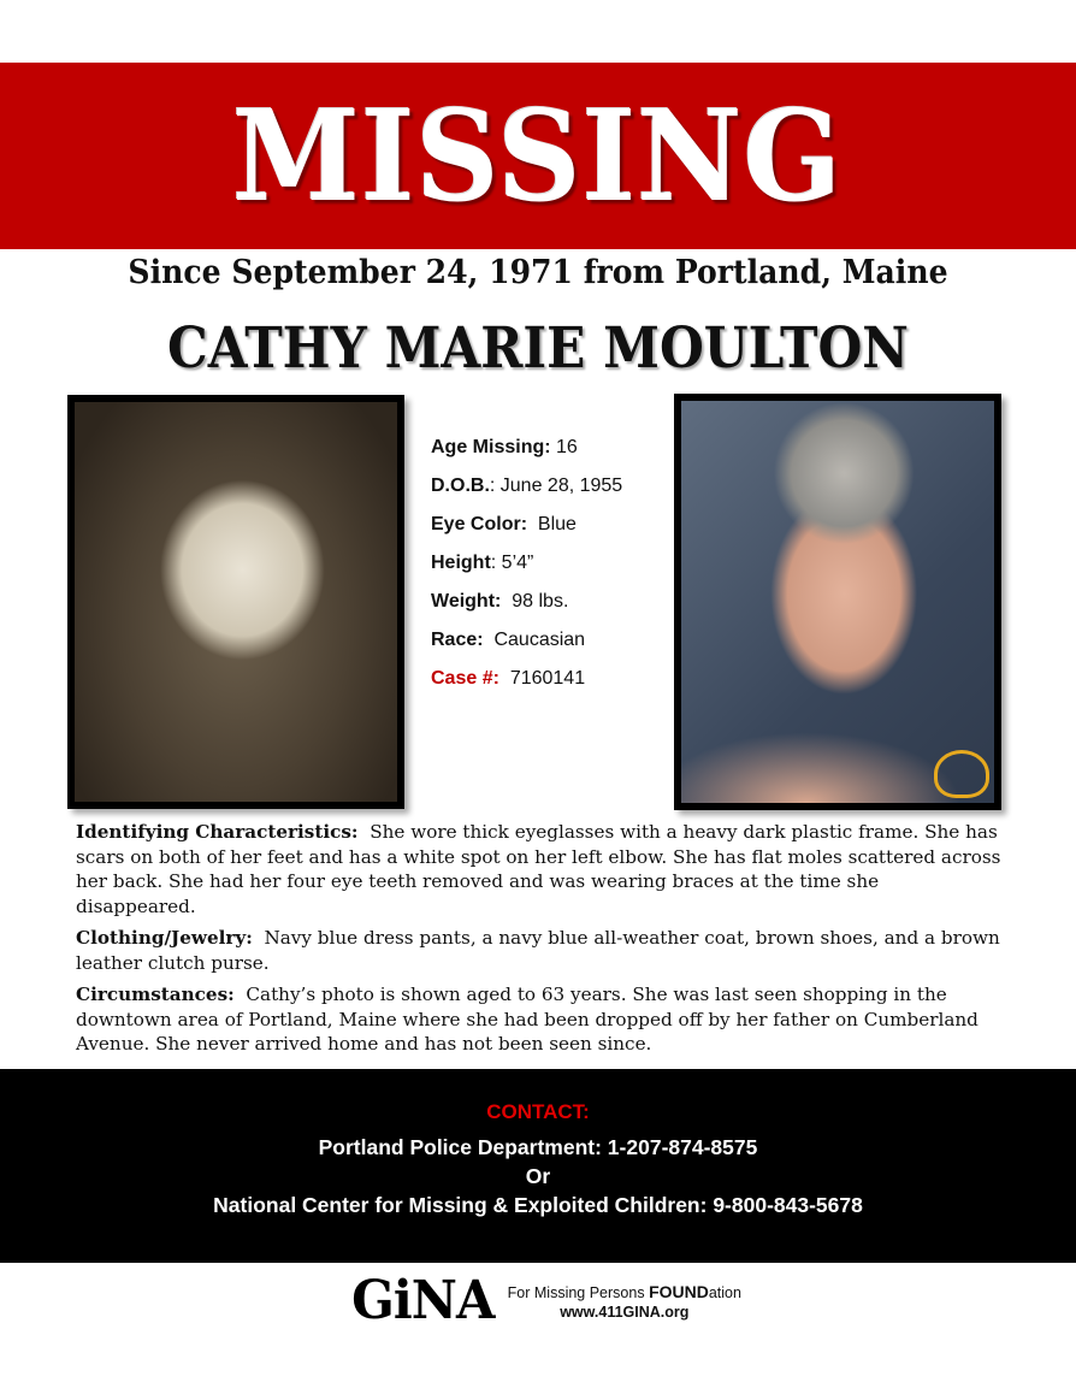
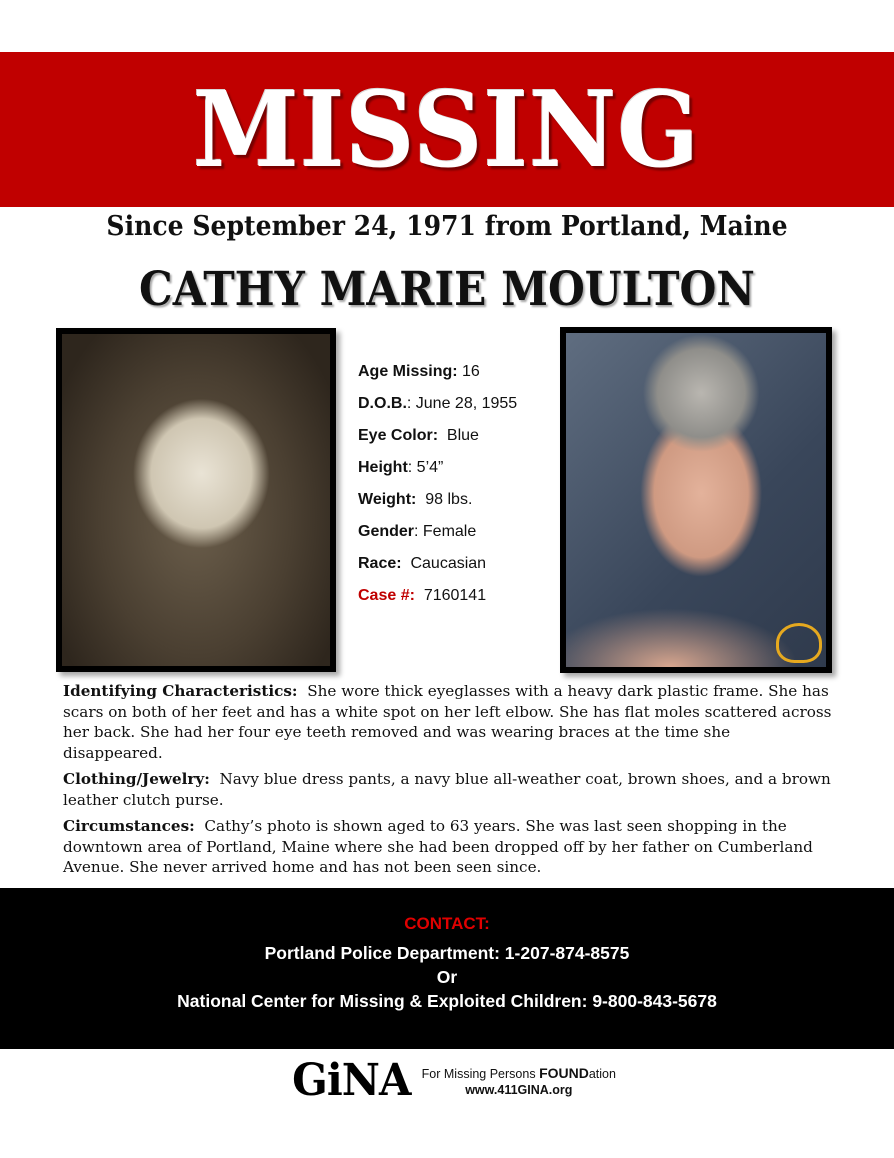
  MISSING
  Since September 24, 1971 from Portland, Maine
  CATHY MARIE MOULTON
  Age Missing: 16
  D.O.B.: June 28, 1955
  Eye Color: Blue
  Height: 5’4”
  Weight: 98 lbs.
+ Gender: Female
  Race: Caucasian
  Case #: 7160141
  Identifying Characteristics: She wore thick eyeglasses with a heavy dark plastic frame. She has scars on both of her feet and has a white spot on her left elbow. She has flat moles scattered across her back. She had her four eye teeth removed and was wearing braces at the time she disappeared.
  Clothing/Jewelry: Navy blue dress pants, a navy blue all-weather coat, brown shoes, and a brown leather clutch purse.
  Circumstances: Cathy’s photo is shown aged to 63 years. She was last seen shopping in the downtown area of Portland, Maine where she had been dropped off by her father on Cumberland Avenue. She never arrived home and has not been seen since.
  CONTACT:
  Portland Police Department: 1-207-874-8575
  Or
  National Center for Missing & Exploited Children: 9-800-843-5678
  GiNA
  For Missing Persons FOUNDation
  www.411GINA.org
